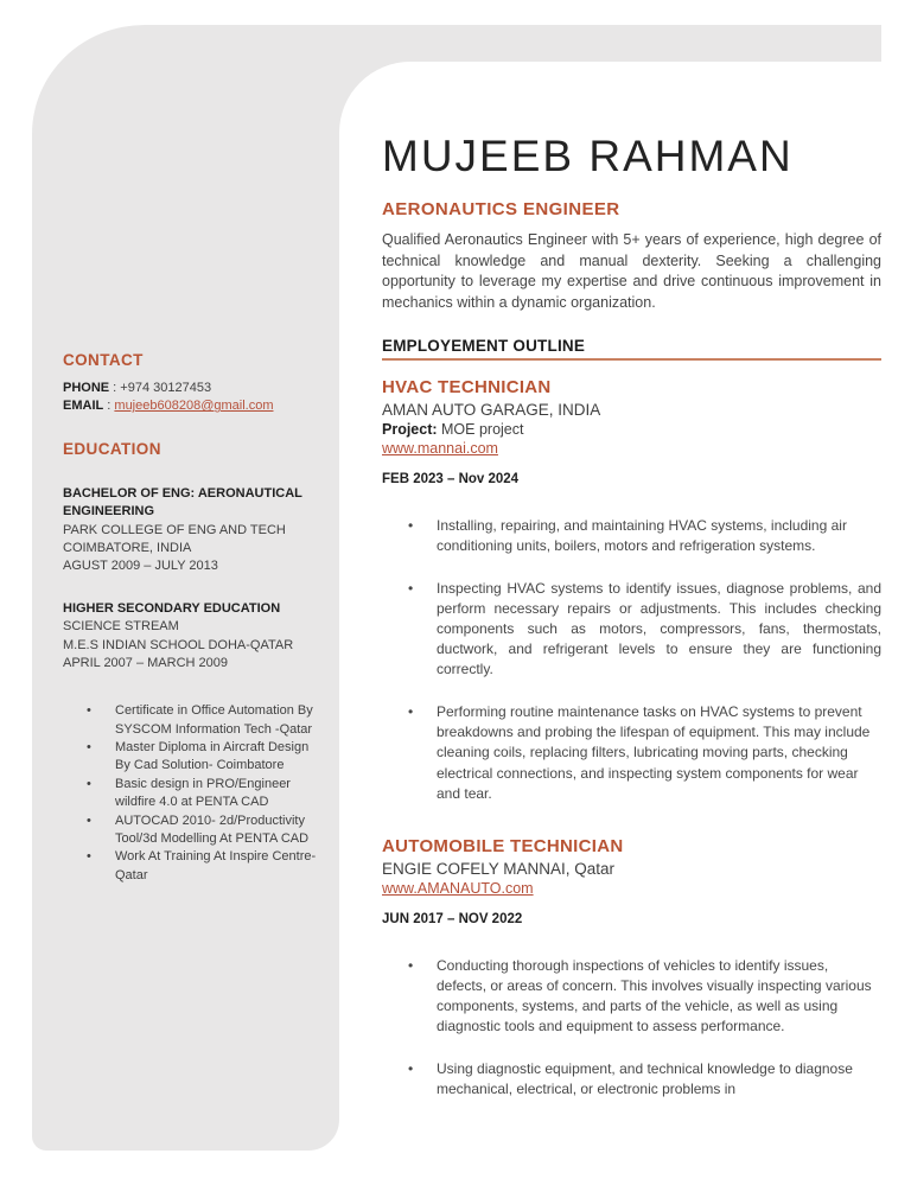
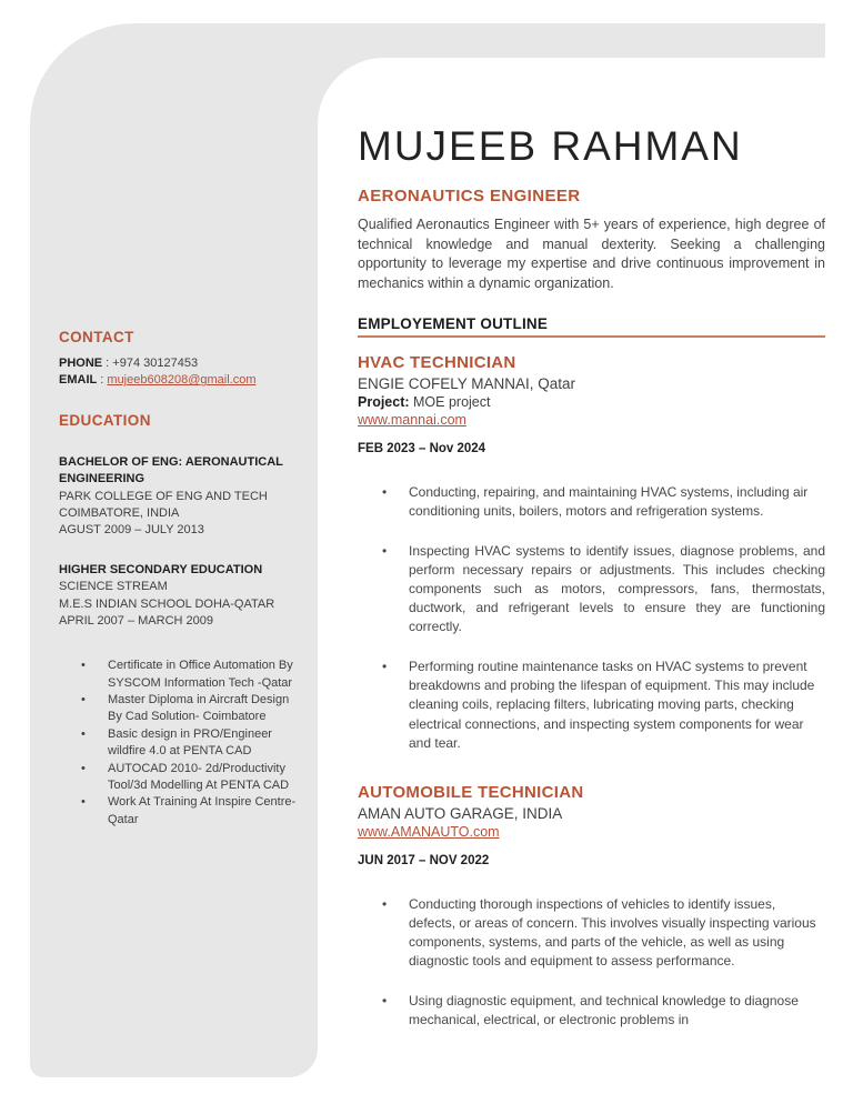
  CONTACT
  PHONE : +974 30127453
  EMAIL : mujeeb608208@gmail.com
  EDUCATION
  BACHELOR OF ENG: AERONAUTICAL ENGINEERING
  PARK COLLEGE OF ENG AND TECH
  COIMBATORE, INDIA
  AGUST 2009 – JULY 2013
  HIGHER SECONDARY EDUCATION
  SCIENCE STREAM
  M.E.S INDIAN SCHOOL DOHA-QATAR
  APRIL 2007 – MARCH 2009
  •
  Certificate in Office Automation By SYSCOM Information Tech -Qatar
  •
  Master Diploma in Aircraft Design By Cad Solution- Coimbatore
  •
  Basic design in PRO/Engineer wildfire 4.0 at PENTA CAD
  •
  AUTOCAD 2010- 2d/Productivity Tool/3d Modelling At PENTA CAD
  •
  Work At Training At Inspire Centre- Qatar
  MUJEEB RAHMAN
  AERONAUTICS ENGINEER
  Qualified Aeronautics Engineer with 5+ years of experience, high degree of technical knowledge and manual dexterity. Seeking a challenging opportunity to leverage my expertise and drive continuous improvement in mechanics within a dynamic organization.
  EMPLOYEMENT OUTLINE
  HVAC TECHNICIAN
- AMAN AUTO GARAGE, INDIA
+ ENGIE COFELY MANNAI, Qatar
  Project: MOE project
  www.mannai.com
  FEB 2023 – Nov 2024
  •
- Installing, repairing, and maintaining HVAC systems, including air conditioning units, boilers, motors and refrigeration systems.
+ Conducting, repairing, and maintaining HVAC systems, including air conditioning units, boilers, motors and refrigeration systems.
  •
  Inspecting HVAC systems to identify issues, diagnose problems, and perform necessary repairs or adjustments. This includes checking components such as motors, compressors, fans, thermostats, ductwork, and refrigerant levels to ensure they are functioning correctly.
  •
  Performing routine maintenance tasks on HVAC systems to prevent breakdowns and probing the lifespan of equipment. This may include cleaning coils, replacing filters, lubricating moving parts, checking electrical connections, and inspecting system components for wear and tear.
  AUTOMOBILE TECHNICIAN
- ENGIE COFELY MANNAI, Qatar
+ AMAN AUTO GARAGE, INDIA
  www.AMANAUTO.com
  JUN 2017 – NOV 2022
  •
  Conducting thorough inspections of vehicles to identify issues, defects, or areas of concern. This involves visually inspecting various components, systems, and parts of the vehicle, as well as using diagnostic tools and equipment to assess performance.
  •
  Using diagnostic equipment, and technical knowledge to diagnose mechanical, electrical, or electronic problems in
